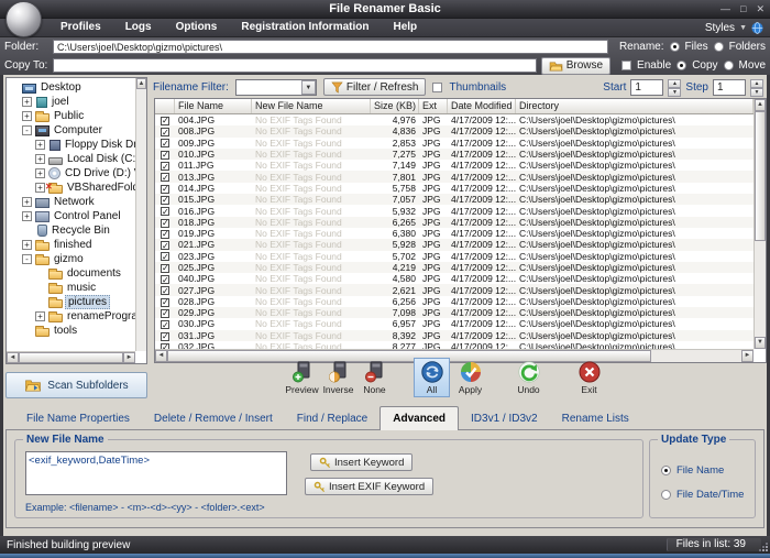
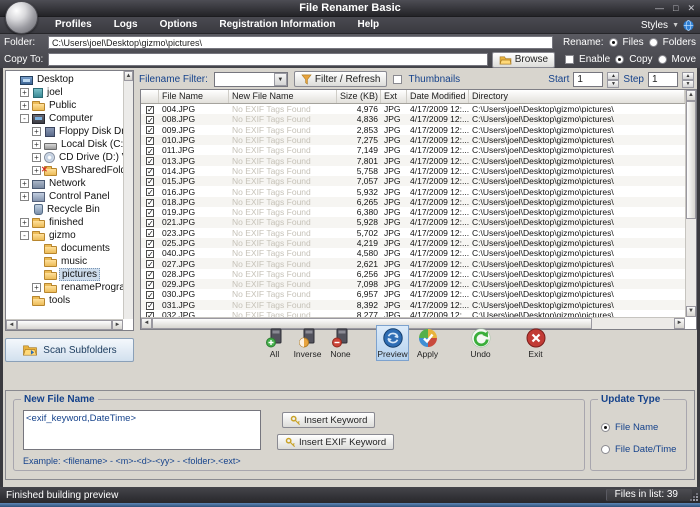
  File Renamer Basic
  —
  □
  ✕
  Profiles
  Logs
  Options
  Registration Information
  Help
  Styles
  Folder:
  C:\Users\joel\Desktop\gizmo\pictures\
  Rename:
  Files
  Folders
  Copy To:
  Browse
  Enable
  Copy
  Move
  Desktop
  +
  joel
  +
  Public
  -
  Computer
  +
  +
  Local Disk (C:
  +
  +
  +
  Network
  +
  Control Panel
  Recycle Bin
  +
  finished
  -
  gizmo
  documents
  music
  pictures
  +
  renameProgr
  tools
  Filename Filter:
  Filter / Refresh
  Thumbnails
  Start
  1
  Step
  1
  File Name
  New File Name
  Size (KB)
  Ext
  Date Modified
  Directory
  004.JPG
  No EXIF Tags Found
  4,976
  JPG
  4/17/2009 12:...
  C:\Users\joel\Desktop\gizmo\pictures\
  008.JPG
  No EXIF Tags Found
  4,836
  JPG
  4/17/2009 12:...
  C:\Users\joel\Desktop\gizmo\pictures\
  009.JPG
  No EXIF Tags Found
  2,853
  JPG
  4/17/2009 12:...
  C:\Users\joel\Desktop\gizmo\pictures\
  010.JPG
  No EXIF Tags Found
  7,275
  JPG
  4/17/2009 12:...
  C:\Users\joel\Desktop\gizmo\pictures\
  011.JPG
  No EXIF Tags Found
  7,149
  JPG
  4/17/2009 12:...
  C:\Users\joel\Desktop\gizmo\pictures\
  013.JPG
  No EXIF Tags Found
  7,801
  JPG
  4/17/2009 12:...
  C:\Users\joel\Desktop\gizmo\pictures\
  014.JPG
  No EXIF Tags Found
  5,758
  JPG
  4/17/2009 12:...
  C:\Users\joel\Desktop\gizmo\pictures\
  015.JPG
  No EXIF Tags Found
  7,057
  JPG
  4/17/2009 12:...
  C:\Users\joel\Desktop\gizmo\pictures\
  016.JPG
  No EXIF Tags Found
  5,932
  JPG
  4/17/2009 12:...
  C:\Users\joel\Desktop\gizmo\pictures\
  018.JPG
  No EXIF Tags Found
  6,265
  JPG
  4/17/2009 12:...
  C:\Users\joel\Desktop\gizmo\pictures\
  019.JPG
  No EXIF Tags Found
  6,380
  JPG
  4/17/2009 12:...
  C:\Users\joel\Desktop\gizmo\pictures\
  021.JPG
  No EXIF Tags Found
  5,928
  JPG
  4/17/2009 12:...
  C:\Users\joel\Desktop\gizmo\pictures\
  023.JPG
  No EXIF Tags Found
  5,702
  JPG
  4/17/2009 12:...
  C:\Users\joel\Desktop\gizmo\pictures\
  025.JPG
  No EXIF Tags Found
  4,219
  JPG
  4/17/2009 12:...
  C:\Users\joel\Desktop\gizmo\pictures\
  040.JPG
  No EXIF Tags Found
  4,580
  JPG
  4/17/2009 12:...
  C:\Users\joel\Desktop\gizmo\pictures\
  027.JPG
  No EXIF Tags Found
  2,621
  JPG
  4/17/2009 12:...
  C:\Users\joel\Desktop\gizmo\pictures\
  028.JPG
  No EXIF Tags Found
  6,256
  JPG
  4/17/2009 12:...
  C:\Users\joel\Desktop\gizmo\pictures\
  029.JPG
  No EXIF Tags Found
  7,098
  JPG
  4/17/2009 12:...
  C:\Users\joel\Desktop\gizmo\pictures\
  030.JPG
  No EXIF Tags Found
  6,957
  JPG
  4/17/2009 12:...
  C:\Users\joel\Desktop\gizmo\pictures\
  031.JPG
  No EXIF Tags Found
  8,392
  JPG
  4/17/2009 12:...
  C:\Users\joel\Desktop\gizmo\pictures\
  032.JPG
  No EXIF Tags Found
  8,277
  JPG
  4/17/2009 12:...
  C:\Users\joel\Desktop\gizmo\pictures\
  Scan Subfolders
- Preview
+ All
  Inverse
  None
- All
+ Preview
  Apply
  Undo
  Exit
- File Name Properties
- Delete / Remove / Insert
- Find / Replace
- Advanced
- ID3v1 / ID3v2
- Rename Lists
  New File Name
  <exif_keyword,DateTime>
  Insert Keyword
  Insert EXIF Keyword
  Example: <filename> - <m>-<d>-<yy> - <folder>.<ext>
  Update Type
  File Name
  File Date/Time
  Finished building preview
  Files in list: 39
